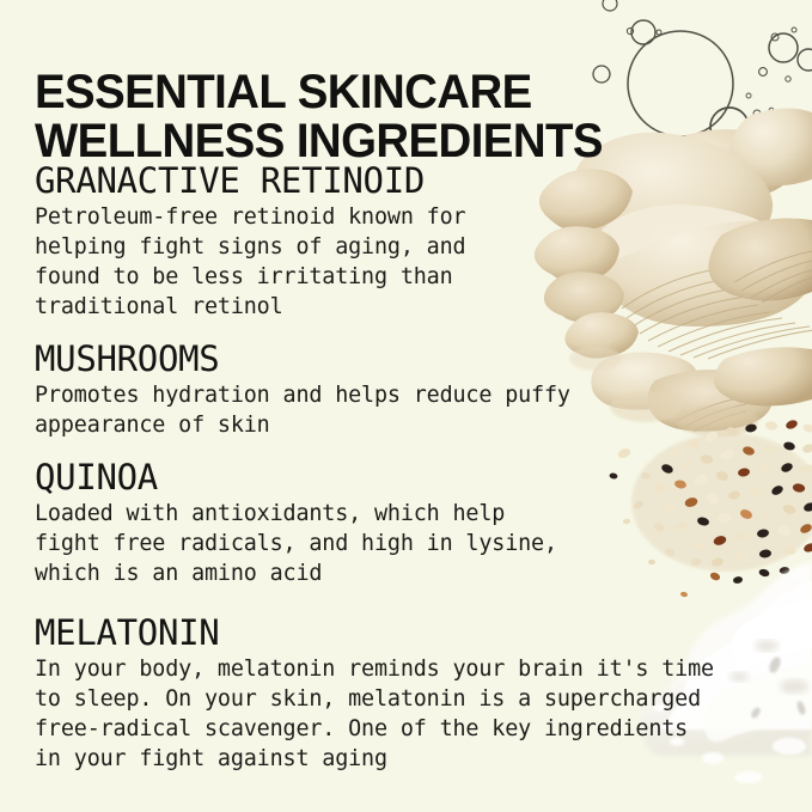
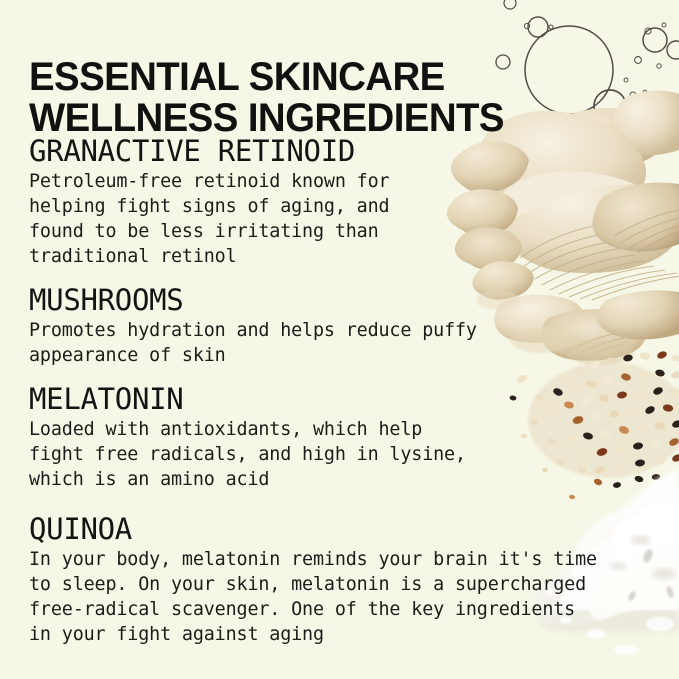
  ESSENTIAL SKINCARE
  WELLNESS INGREDIENTS
  GRANACTIVE RETINOID
  Petroleum-free retinoid known for
  helping fight signs of aging, and
  found to be less irritating than
  traditional retinol
  MUSHROOMS
  Promotes hydration and helps reduce puffy
  appearance of skin
- QUINOA
+ MELATONIN
  Loaded with antioxidants, which help
  fight free radicals, and high in lysine,
  which is an amino acid
- MELATONIN
+ QUINOA
  In your body, melatonin reminds your brain it's time
  to sleep. On your skin, melatonin is a supercharged
  free-radical scavenger. One of the key ingredients
  in your fight against aging
